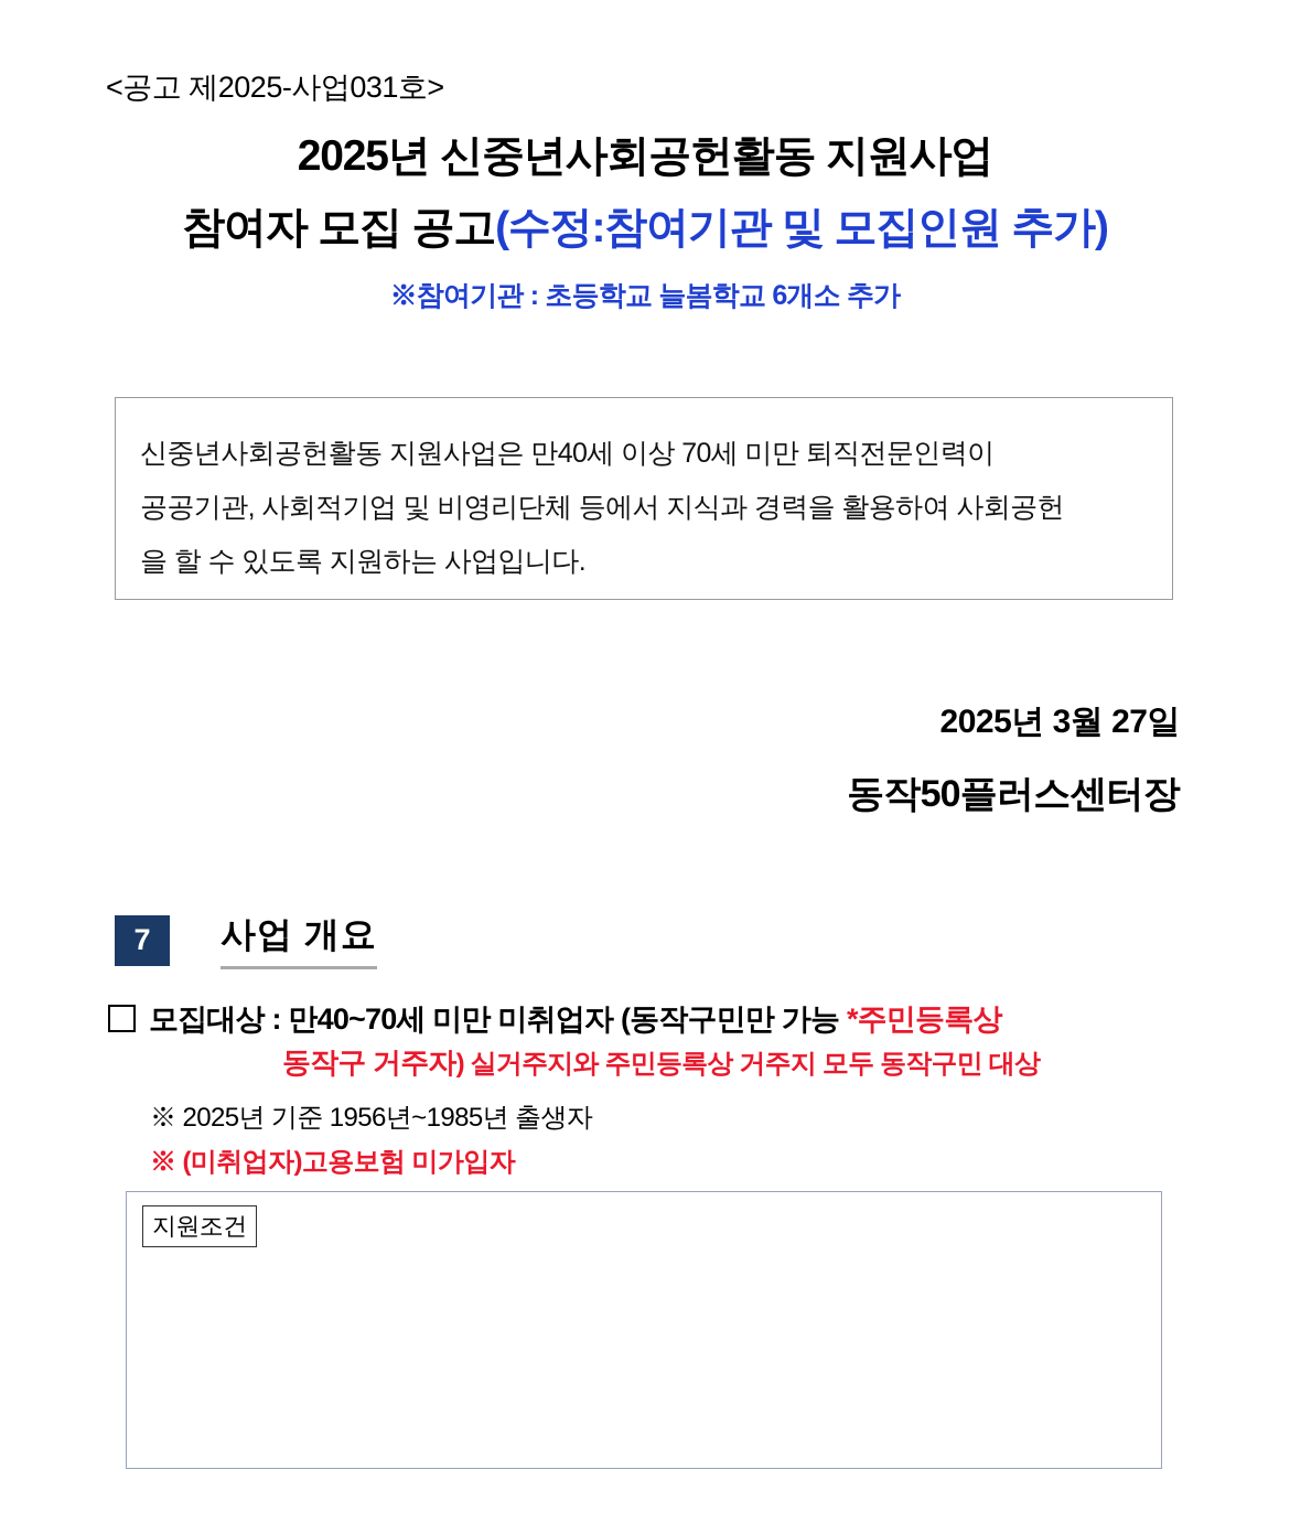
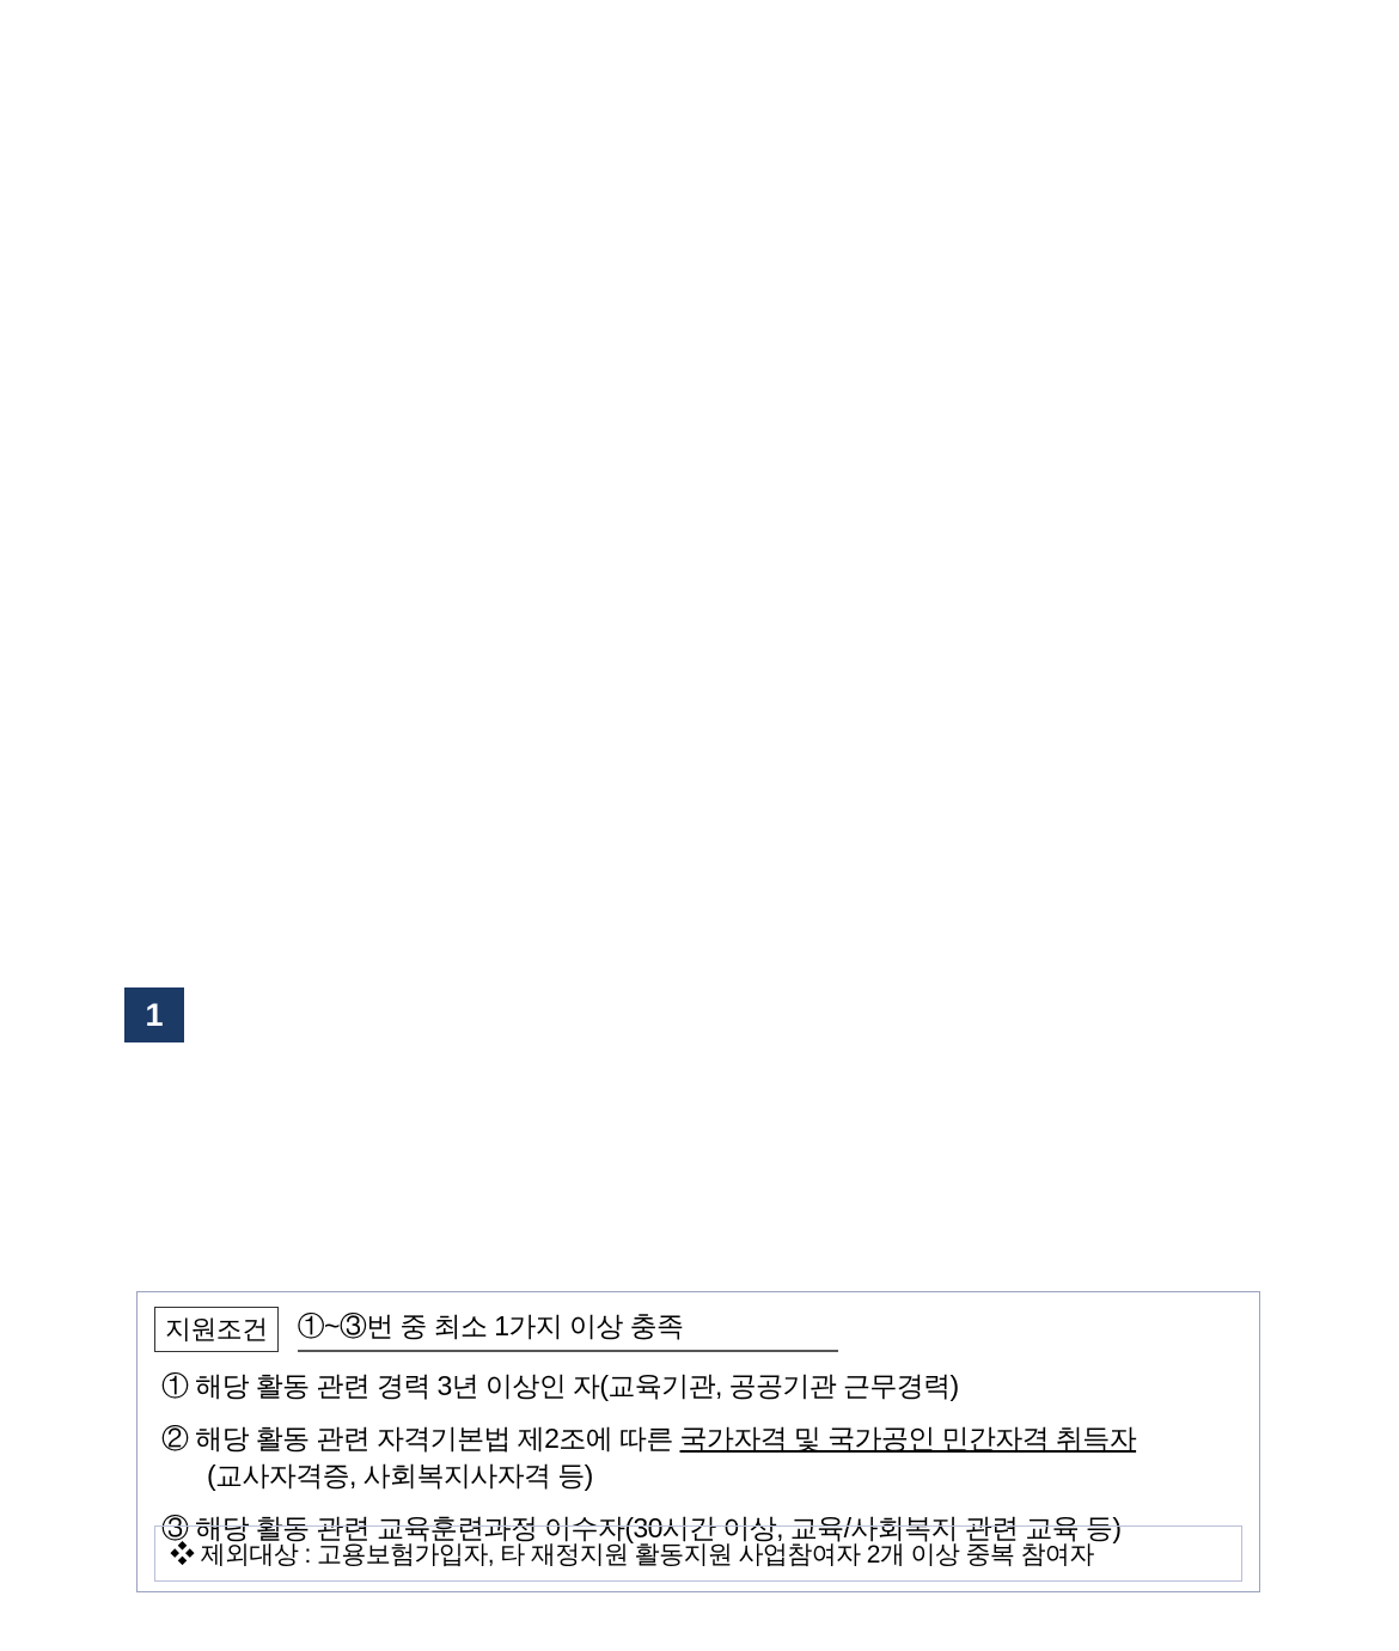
- <공고 제2025-사업031호>
- 2025년 신중년사회공헌활동 지원사업
- 참여자 모집 공고(수정:참여기관 및 모집인원 추가)
- ※참여기관 : 초등학교 늘봄학교 6개소 추가
- 신중년사회공헌활동 지원사업은 만40세 이상 70세 미만 퇴직전문인력이
- 공공기관, 사회적기업 및 비영리단체 등에서 지식과 경력을 활용하여 사회공헌
- 을 할 수 있도록 지원하는 사업입니다.
- 2025년 3월 27일
- 동작50플러스센터장
- 7
+ 1
- 사업 개요
- 모집대상 : 만40~70세 미만 미취업자 (동작구민만 가능 *주민등록상
- 동작구 거주자) 실거주지와 주민등록상 거주지 모두 동작구민 대상
- ※ 2025년 기준 1956년~1985년 출생자
- ※ (미취업자)고용보험 미가입자
  지원조건
+ ①~③번 중 최소 1가지 이상 충족
+ ① 해당 활동 관련 경력 3년 이상인 자(교육기관, 공공기관 근무경력)
+ ② 해당 활동 관련 자격기본법 제2조에 따른 국가자격 및 국가공인 민간자격 취득자
+ (교사자격증, 사회복지사자격 등)
+ ③ 해당 활동 관련 교육훈련과정 이수자(30시간 이상, 교육/사회복지 관련 교육 등)
+ ❖ 제외대상 : 고용보험가입자, 타 재정지원 활동지원 사업참여자 2개 이상 중복 참여자
